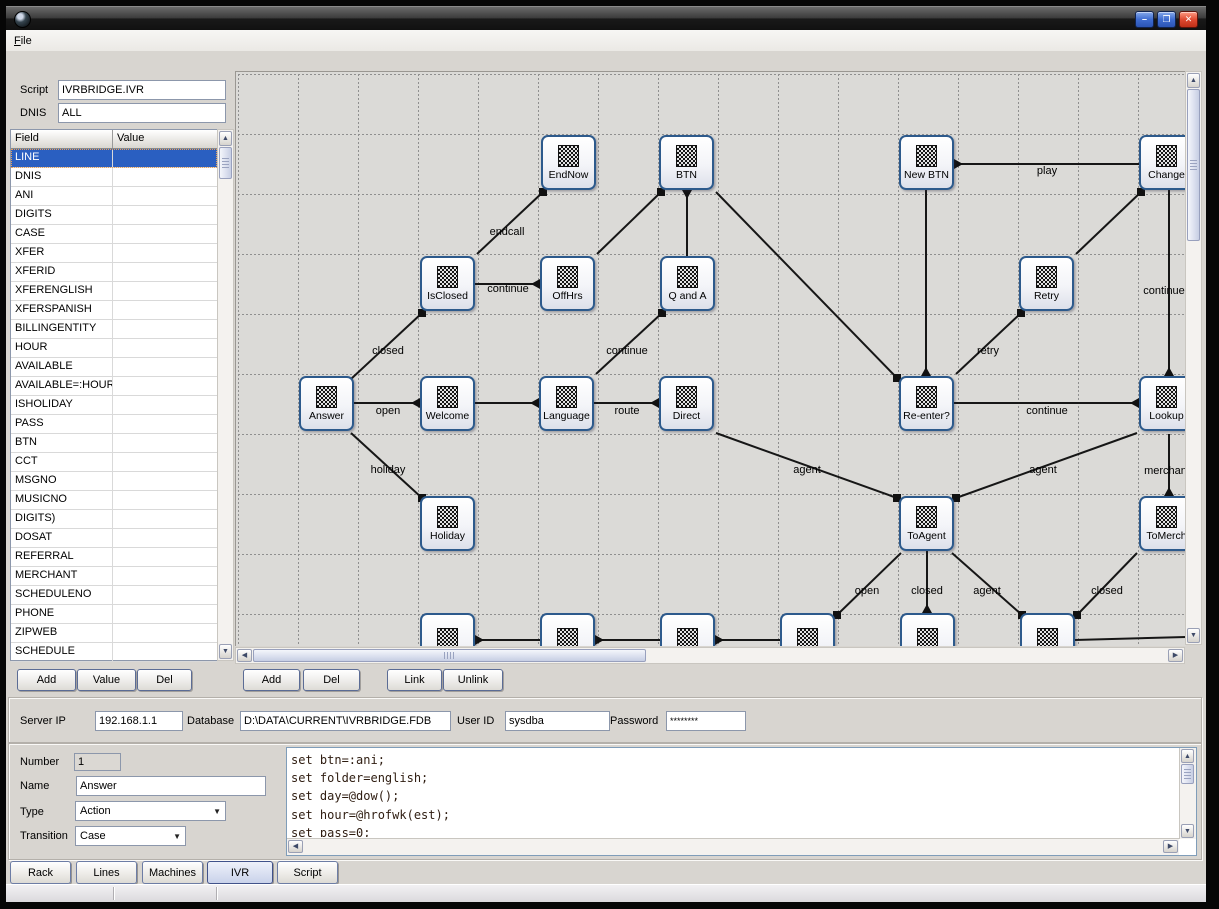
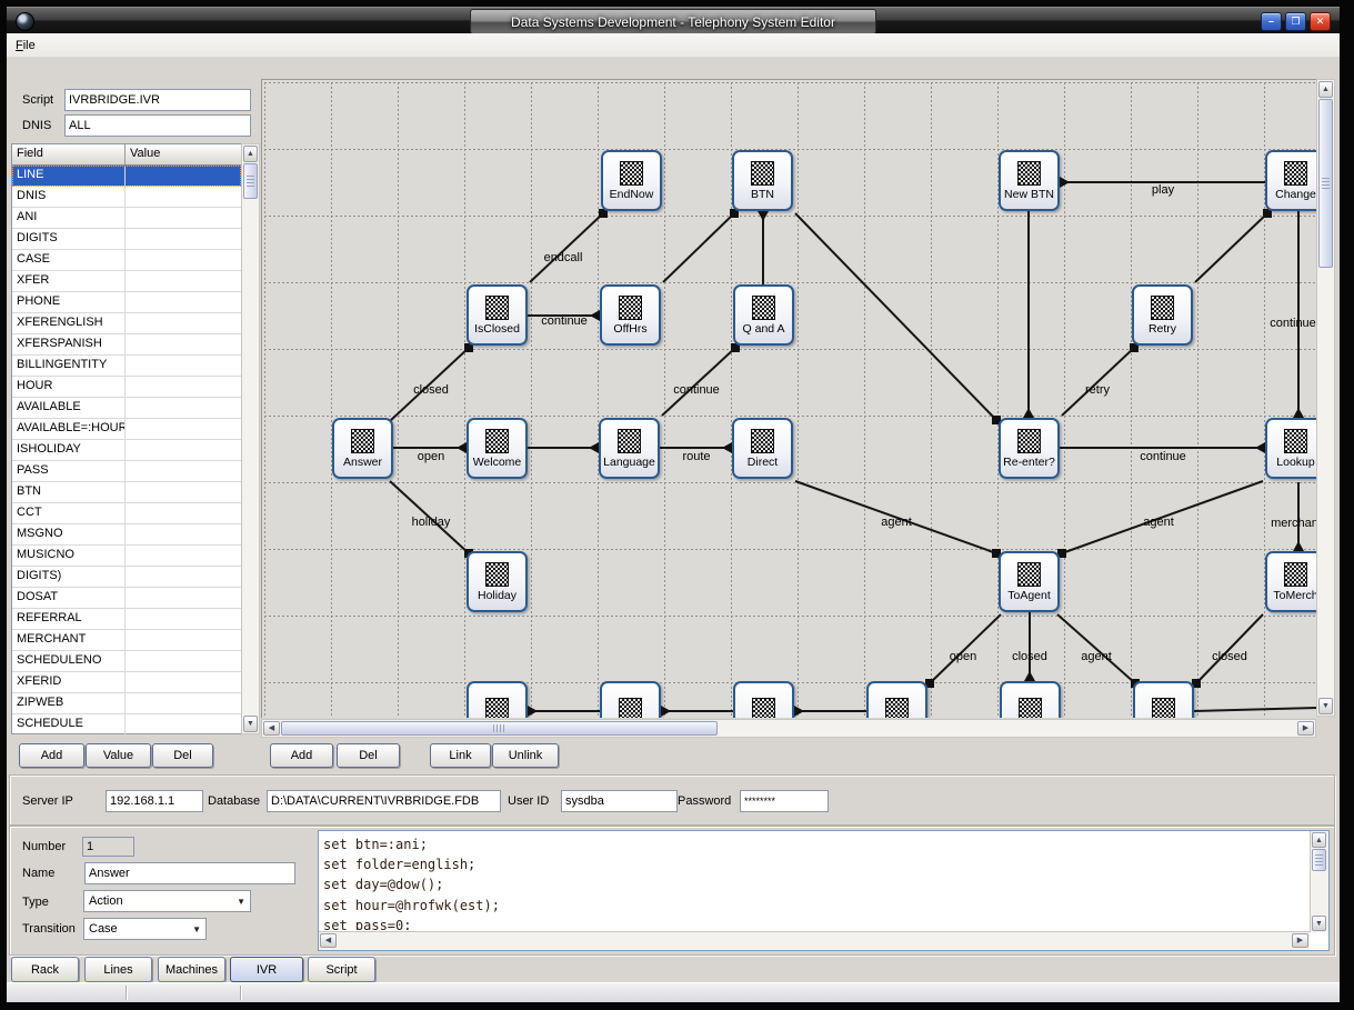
+ Data Systems Development - Telephony System Editor
  –
  ❐
  ✕
  File
  Script
  IVRBRIDGE.IVR
  DNIS
  ALL
  Field
  Value
  LINE
  DNIS
  ANI
  DIGITS
  CASE
  XFER
- XFERID
+ PHONE
  XFERENGLISH
  XFERSPANISH
  BILLINGENTITY
  HOUR
  AVAILABLE
  AVAILABLE=:HOUR
  ISHOLIDAY
  PASS
  BTN
  CCT
  MSGNO
  MUSICNO
  DIGITS)
  DOSAT
  REFERRAL
  MERCHANT
  SCHEDULENO
- PHONE
+ XFERID
  ZIPWEB
  SCHEDULE
  Add
  Value
  Del
  Add
  Del
  Link
  Unlink
  EndNow
  BTN
  New BTN
  Change
  IsClosed
  OffHrs
  Q and A
  Retry
  Answer
  Welcome
  Language
  Direct
  Re-enter?
  Lookup
  Holiday
  ToAgent
  ToMerch
  endcall
  continue
  closed
  open
  holiday
  route
  continue
  play
  retry
  continue
  continue
  merchan
  agent
  agent
  open
  closed
  agent
  closed
  Server IP
  192.168.1.1
  Database
  D:\DATA\CURRENT\IVRBRIDGE.FDB
  User ID
  sysdba
  Password
  ********
  Number
  1
  Name
  Answer
  Type
  Action
  ▼
  Transition
  Case
  ▼
  set btn=:ani;
  set folder=english;
  set day=@dow();
  set hour=@hrofwk(est);
  set pass=0;
  Rack
  Lines
  Machines
  IVR
  Script
